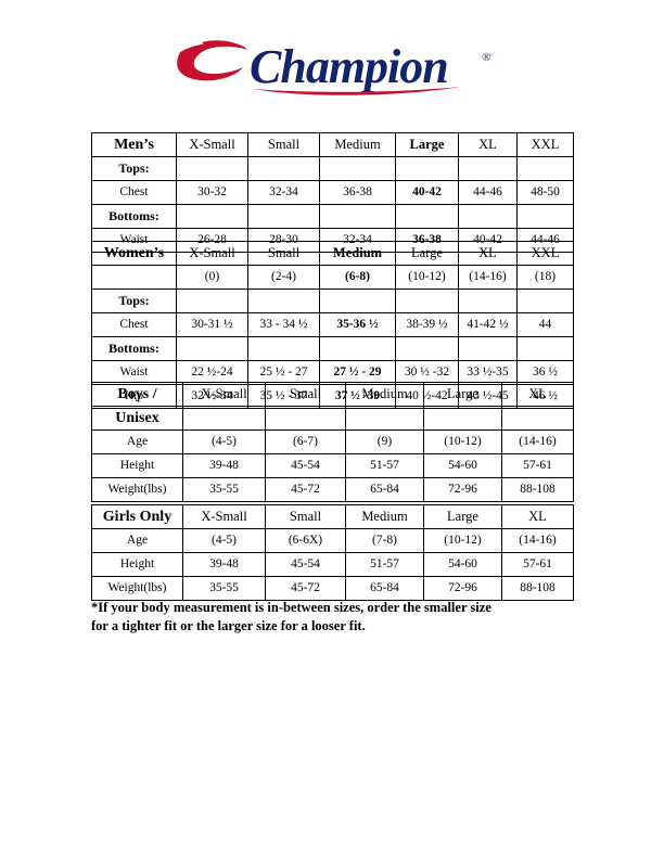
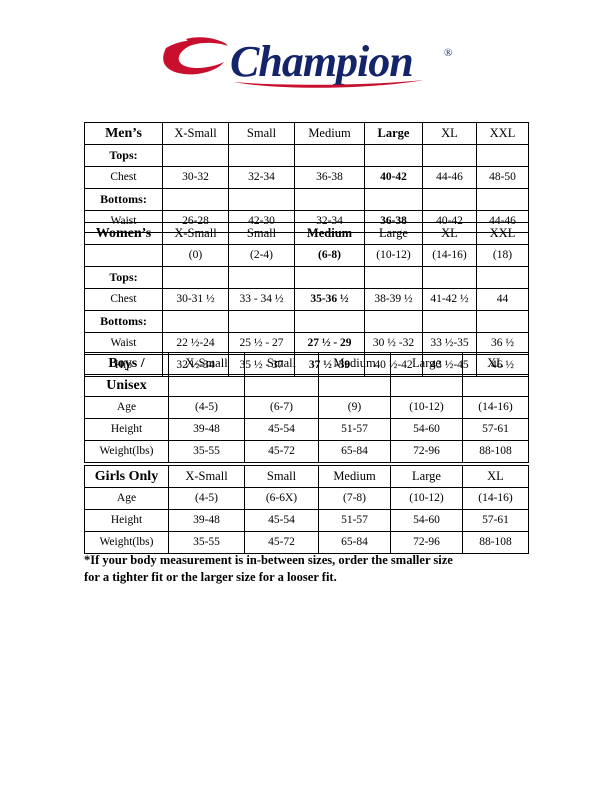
  Champion
  ®
  Men’s	X-Small	Small	Medium	Large	XL	XXL
  Tops:
  Chest	30-32	32-34	36-38	40-42	44-46	48-50
  Bottoms:
- Waist	26-28	28-30	32-34	36-38	40-42	44-46
+ Waist	26-28	42-30	32-34	36-38	40-42	44-46
  Women’s	X-Small	Small	Medium	Large	XL	XXL
  	(0)	(2-4)	(6-8)	(10-12)	(14-16)	(18)
  Tops:
  Chest	30-31 ½	33 - 34 ½	35-36 ½	38-39 ½	41-42 ½	44
  Bottoms:
  Waist	22 ½-24	25 ½ - 27	27 ½ - 29	30 ½ -32	33 ½-35	36 ½
  Hip	32 ½-34	35 ½ - 37	37 ½ -39	40 ½-42	43 ½-45	46 ½
  Boys /	X-Small	Small	Medium	Large	XL
  Unisex
  Age	(4-5)	(6-7)	(9)	(10-12)	(14-16)
  Height	39-48	45-54	51-57	54-60	57-61
  Weight(lbs)	35-55	45-72	65-84	72-96	88-108
  Girls Only	X-Small	Small	Medium	Large	XL
  Age	(4-5)	(6-6X)	(7-8)	(10-12)	(14-16)
  Height	39-48	45-54	51-57	54-60	57-61
  Weight(lbs)	35-55	45-72	65-84	72-96	88-108
  *If your body measurement is in-between sizes, order the smaller size
  for a tighter fit or the larger size for a looser fit.
